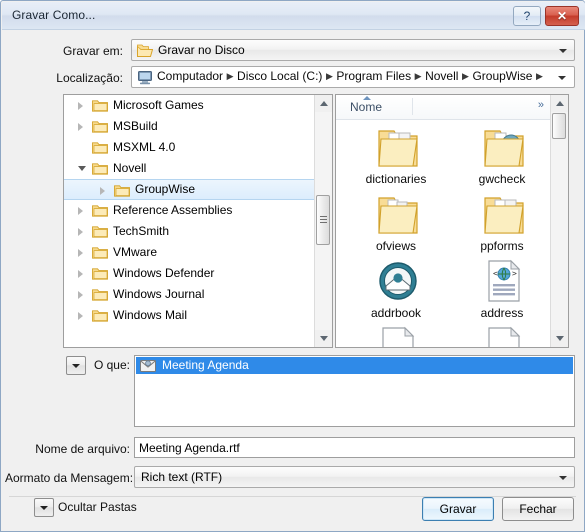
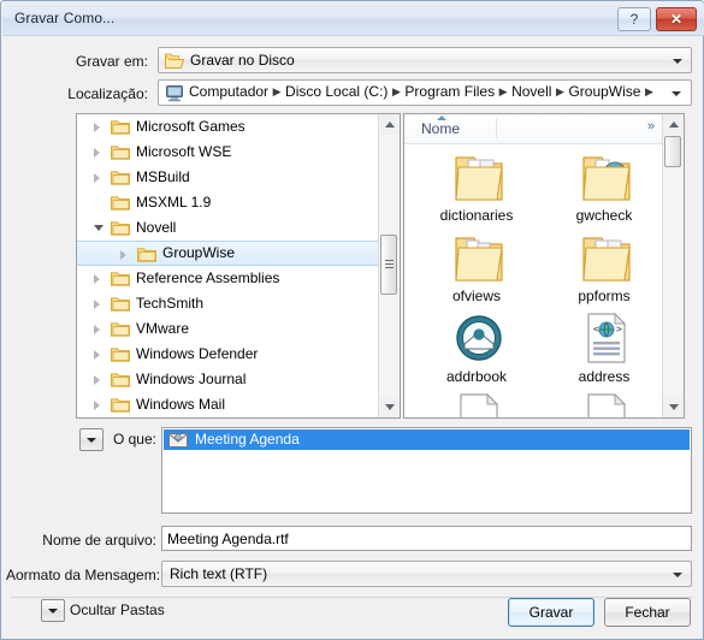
  Gravar Como...
  ?
  ✕
  Gravar em:
  Gravar no Disco
  Localização:
  Computador ▶ Disco Local (C:) ▶ Program Files ▶ Novell ▶ GroupWise ▶
  Microsoft Games
+ Microsoft WSE
  MSBuild
- MSXML 4.0
+ MSXML 1.9
  Novell
  GroupWise
  Reference Assemblies
  TechSmith
  VMware
  Windows Defender
  Windows Journal
  Windows Mail
  Nome
  »
  dictionaries
  gwcheck
  ofviews
  ppforms
  addrbook
  <
  >
  address
  O que:
  Meeting Agenda
  Nome de arquivo:
  Meeting Agenda.rtf
  Aormato da Mensagem:
  Rich text (RTF)
  Ocultar Pastas
  Gravar
  Fechar
